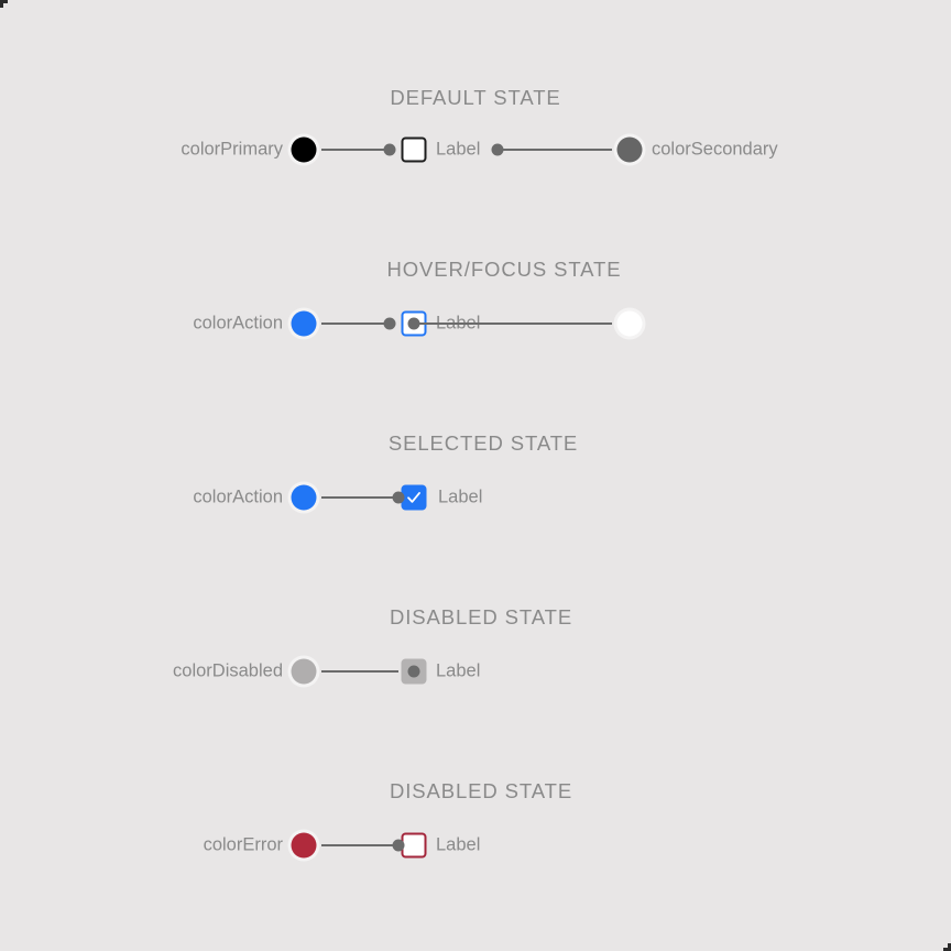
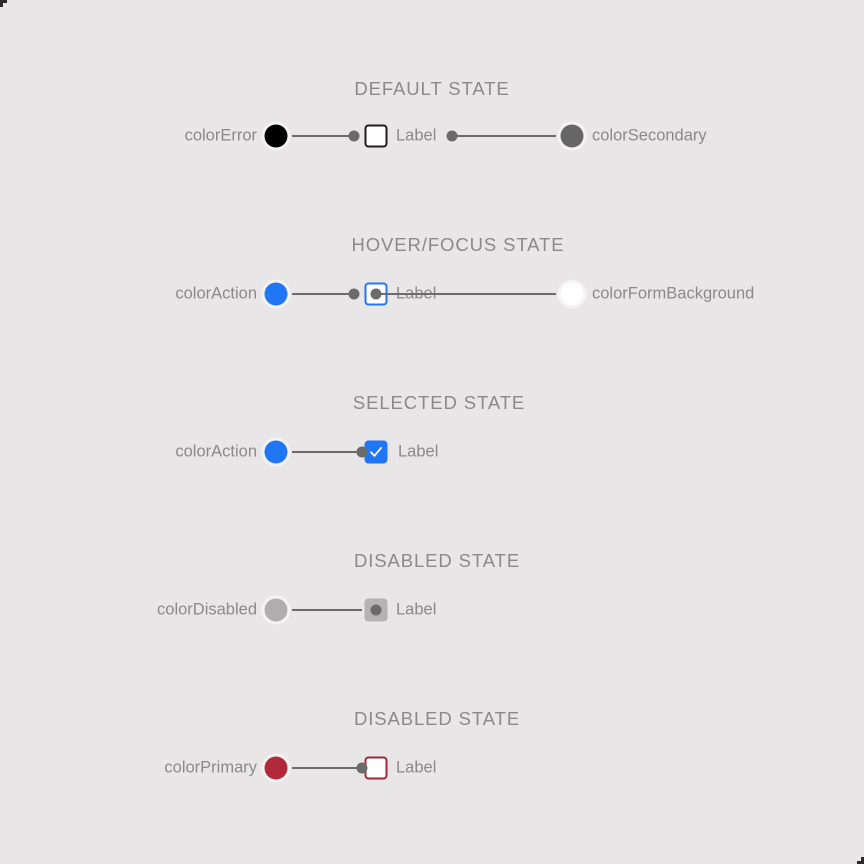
  DEFAULT STATE
- colorPrimary
+ colorError
  colorSecondary
  Label
  HOVER/FOCUS STATE
  colorAction
+ colorFormBackground
  SELECTED STATE
  colorAction
  Label
  DISABLED STATE
  colorDisabled
  Label
  DISABLED STATE
- colorError
+ colorPrimary
  Label
